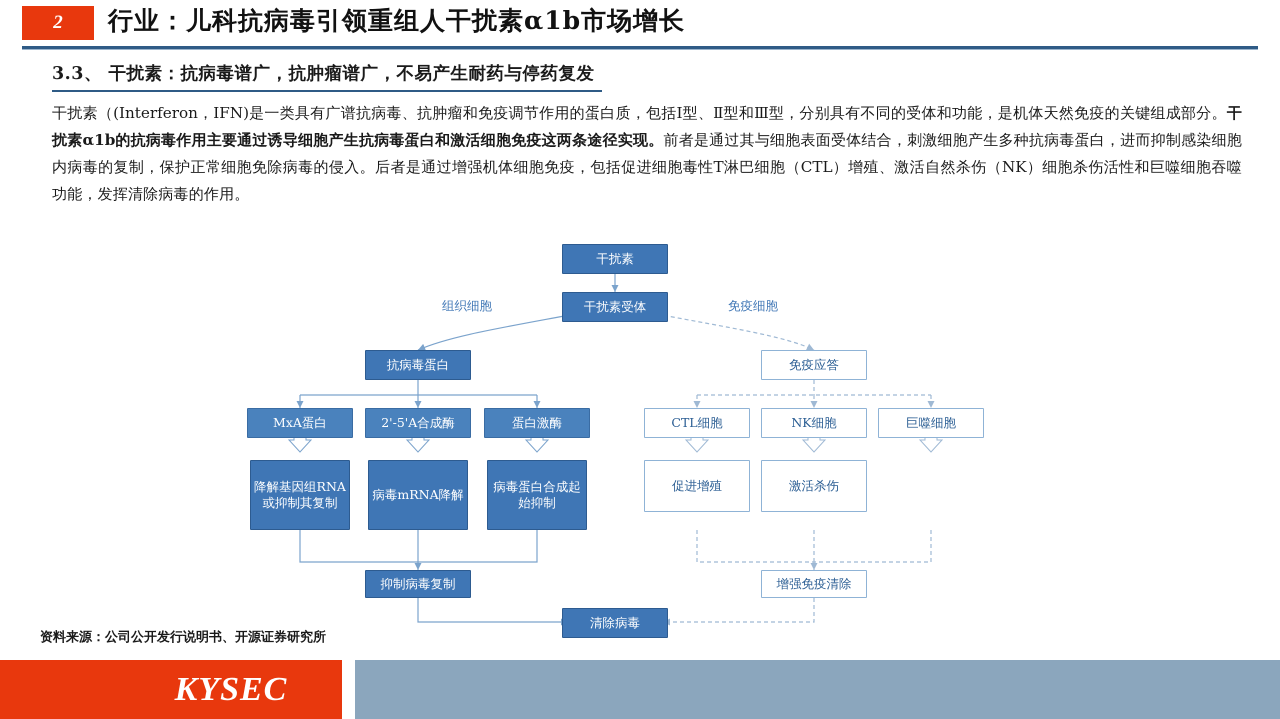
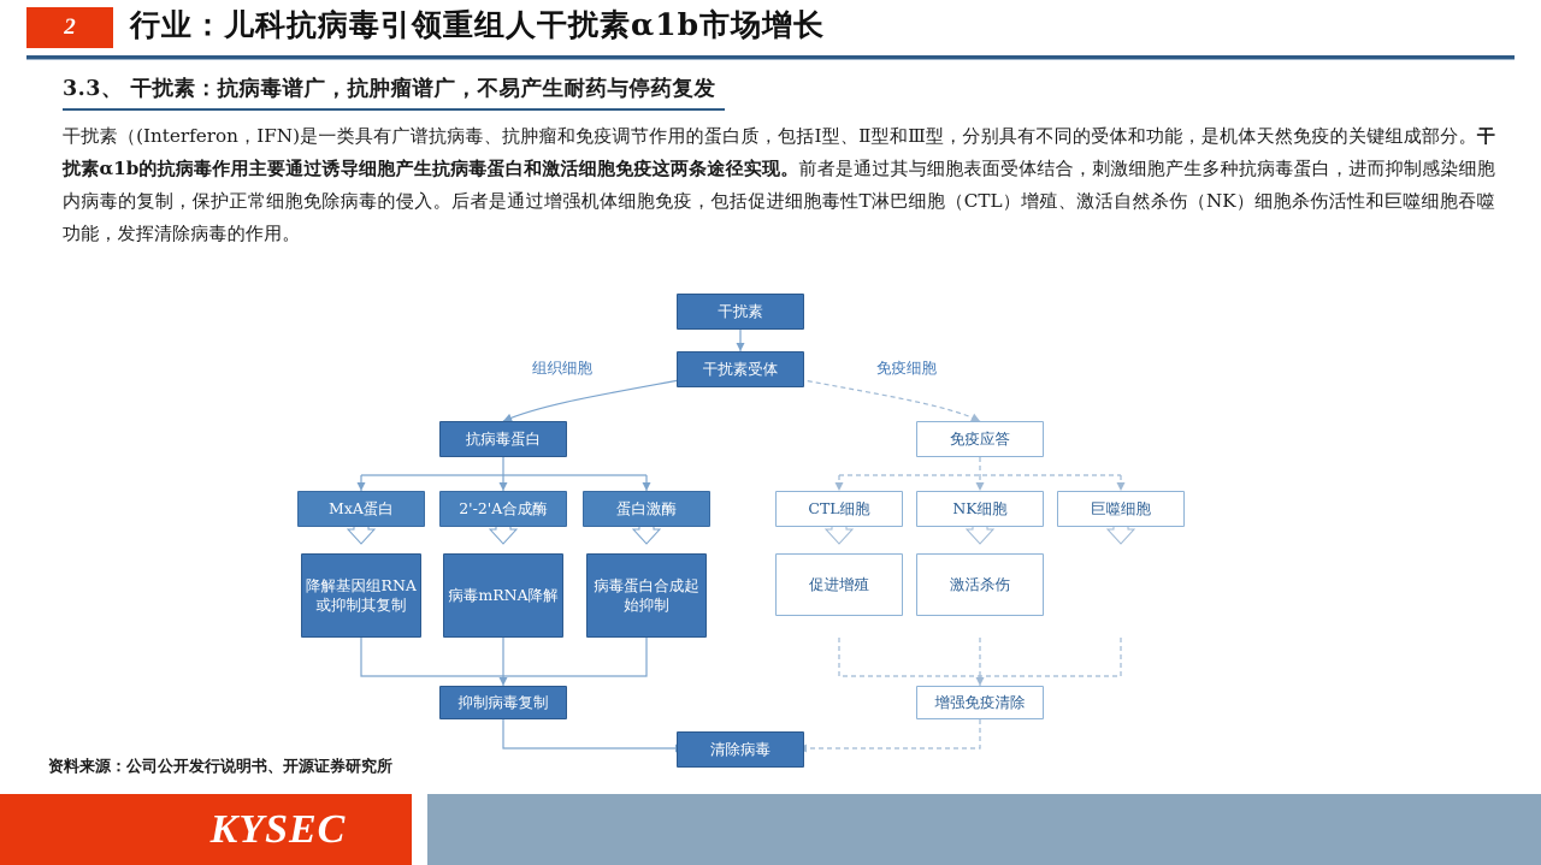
  2
  行业：儿科抗病毒引领重组人干扰素α1b市场增长
  3.3、 干扰素：抗病毒谱广，抗肿瘤谱广，不易产生耐药与停药复发
  干扰素（(Interferon，IFN)是一类具有广谱抗病毒、抗肿瘤和免疫调节作用的蛋白质，包括I型、Ⅱ型和Ⅲ型，分别具有不同的受体和功能，是机体天然免疫的关键组成部分。干扰素α1b的抗病毒作用主要通过诱导细胞产生抗病毒蛋白和激活细胞免疫这两条途径实现。前者是通过其与细胞表面受体结合，刺激细胞产生多种抗病毒蛋白，进而抑制感染细胞内病毒的复制，保护正常细胞免除病毒的侵入。后者是通过增强机体细胞免疫，包括促进细胞毒性T淋巴细胞（CTL）增殖、激活自然杀伤（NK）细胞杀伤活性和巨噬细胞吞噬功能，发挥清除病毒的作用。
  组织细胞
  免疫细胞
  干扰素
  干扰素受体
  抗病毒蛋白
  免疫应答
  MxA蛋白
- 2'-5'A合成酶
+ 2'-2'A合成酶
  蛋白激酶
  CTL细胞
  NK细胞
  巨噬细胞
  降解基因组RNA或抑制其复制
  病毒mRNA降解
  病毒蛋白合成起始抑制
  促进增殖
  激活杀伤
  抑制病毒复制
  增强免疫清除
  清除病毒
  资料来源：公司公开发行说明书、开源证券研究所
  KYSEC
